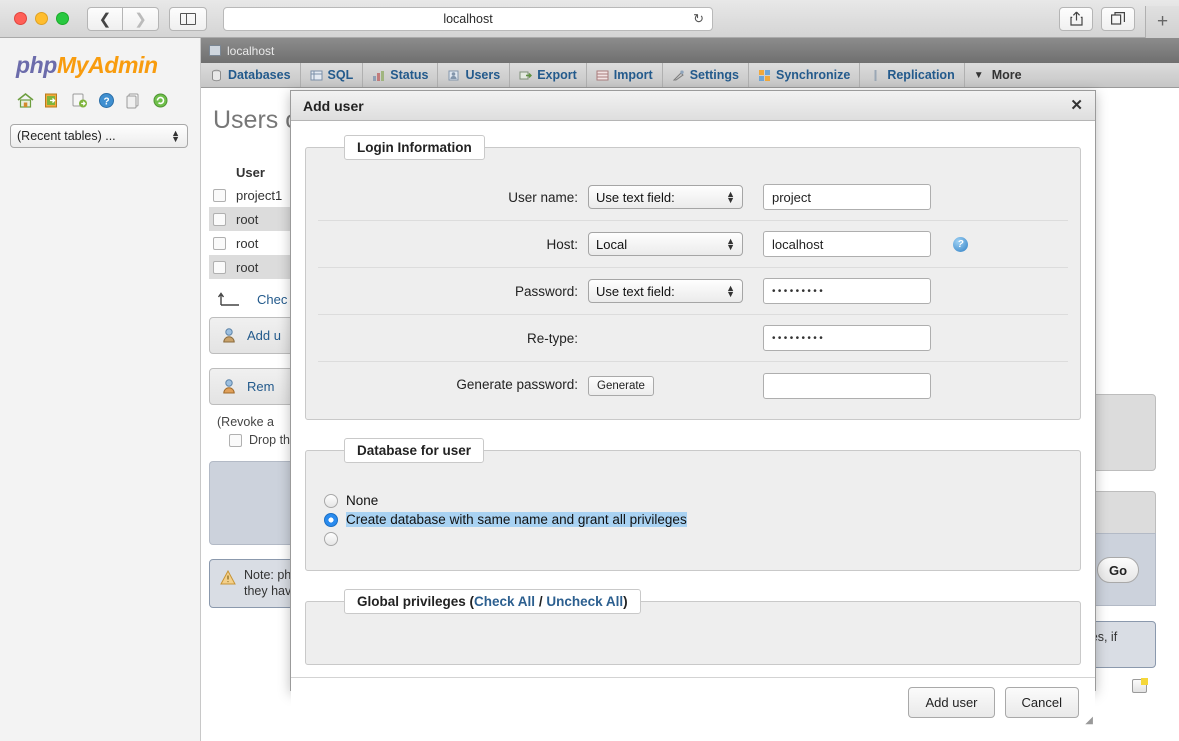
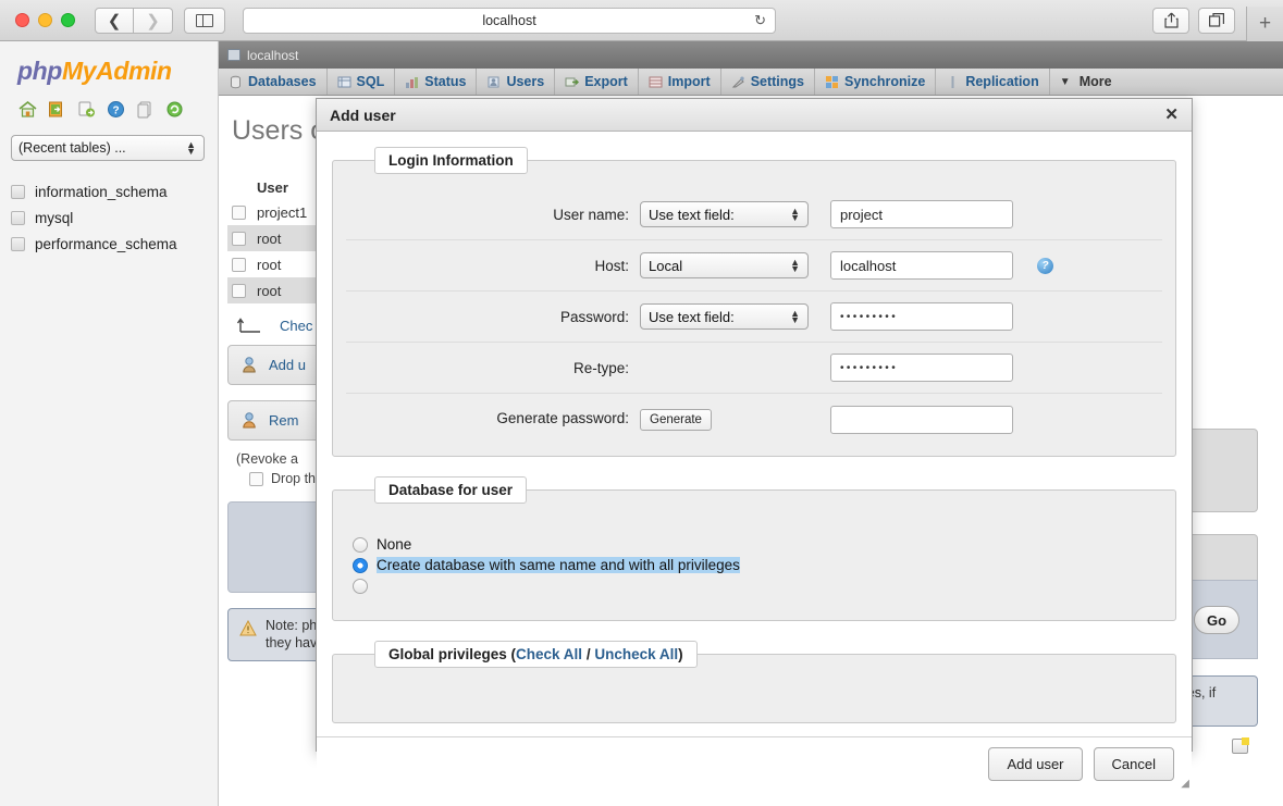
  ❮
  ❯
  localhost
  ↻
  +
  phpMyAdmin
  ?
  (Recent tables) ...
  ▲
  ▼
+ information_schema
+ mysql
+ performance_schema
  localhost
  Databases
  SQL
  Status
  Users
  Export
  Import
  Settings
  Synchronize
  Replication
  ▼
  More
  Users
  User
  project1
  root
  root
  root
  Chec
  Add u
  Rem
  (Revoke a
  Drop th
  Note: ph
  they hav
  Go
  Add user
  ✕
  Login Information
  User name:
  Use text field:
  ▲
  ▼
  project
  Host:
  Local
  ▲
  ▼
  localhost
  ?
  Password:
  Use text field:
  ▲
  ▼
  •••••••••
  Re-type:
  •••••••••
  Generate password:
  Generate
  Database for user
  None
- Create database with same name and grant all privileges
+ Create database with same name and with all privileges
  Global privileges (Check All / Uncheck All)
  Add user
  Cancel
  ◢
